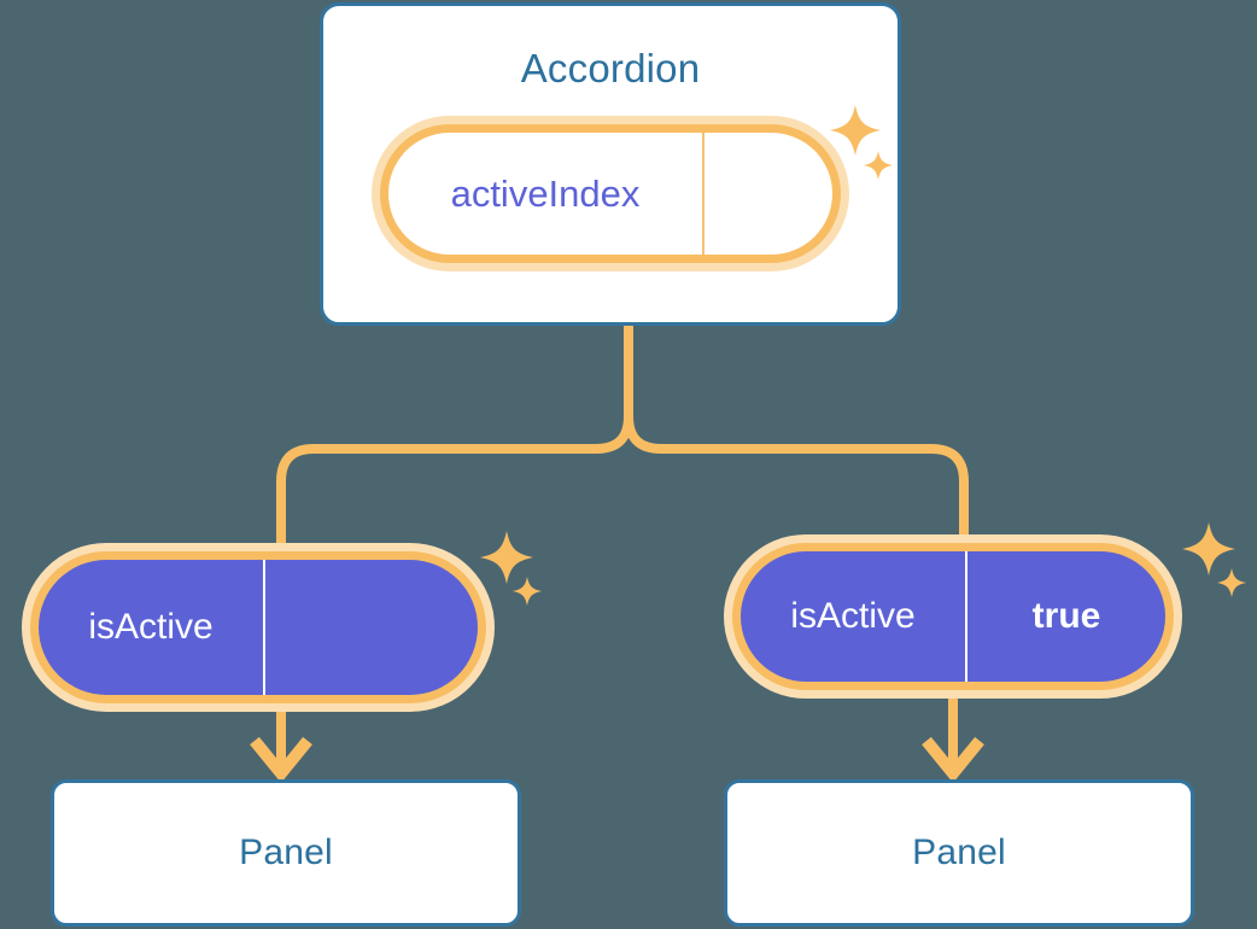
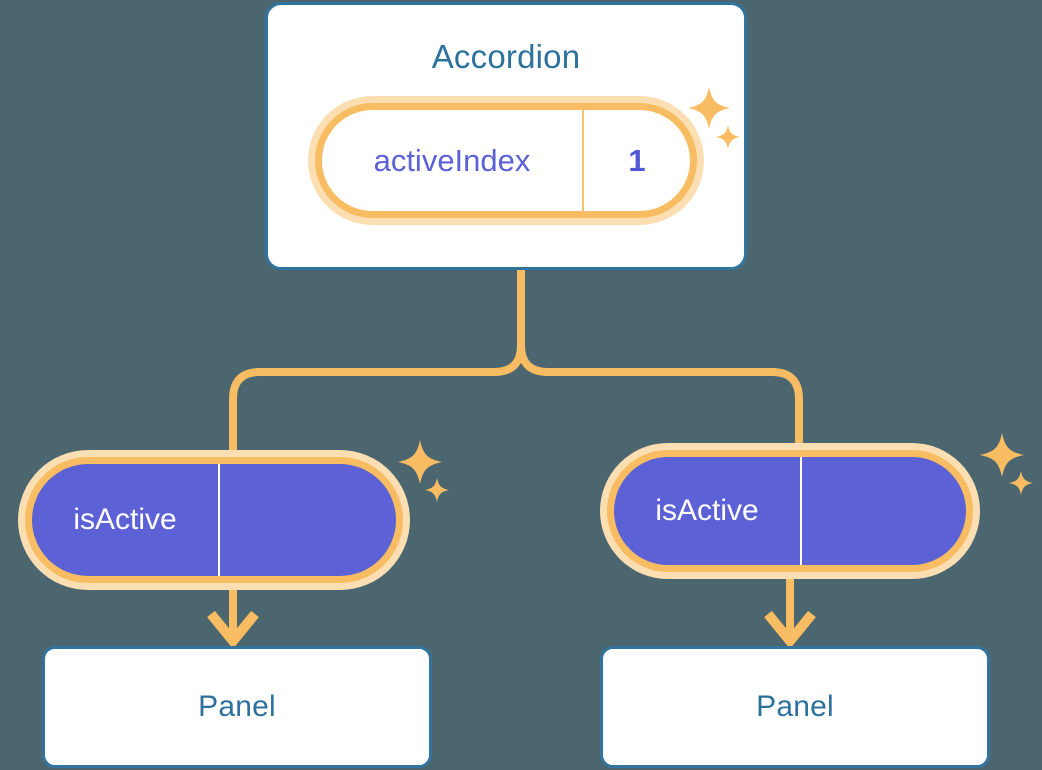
  Accordion
  activeIndex
+ 1
  isActive
  Panel
  isActive
- true
  Panel
